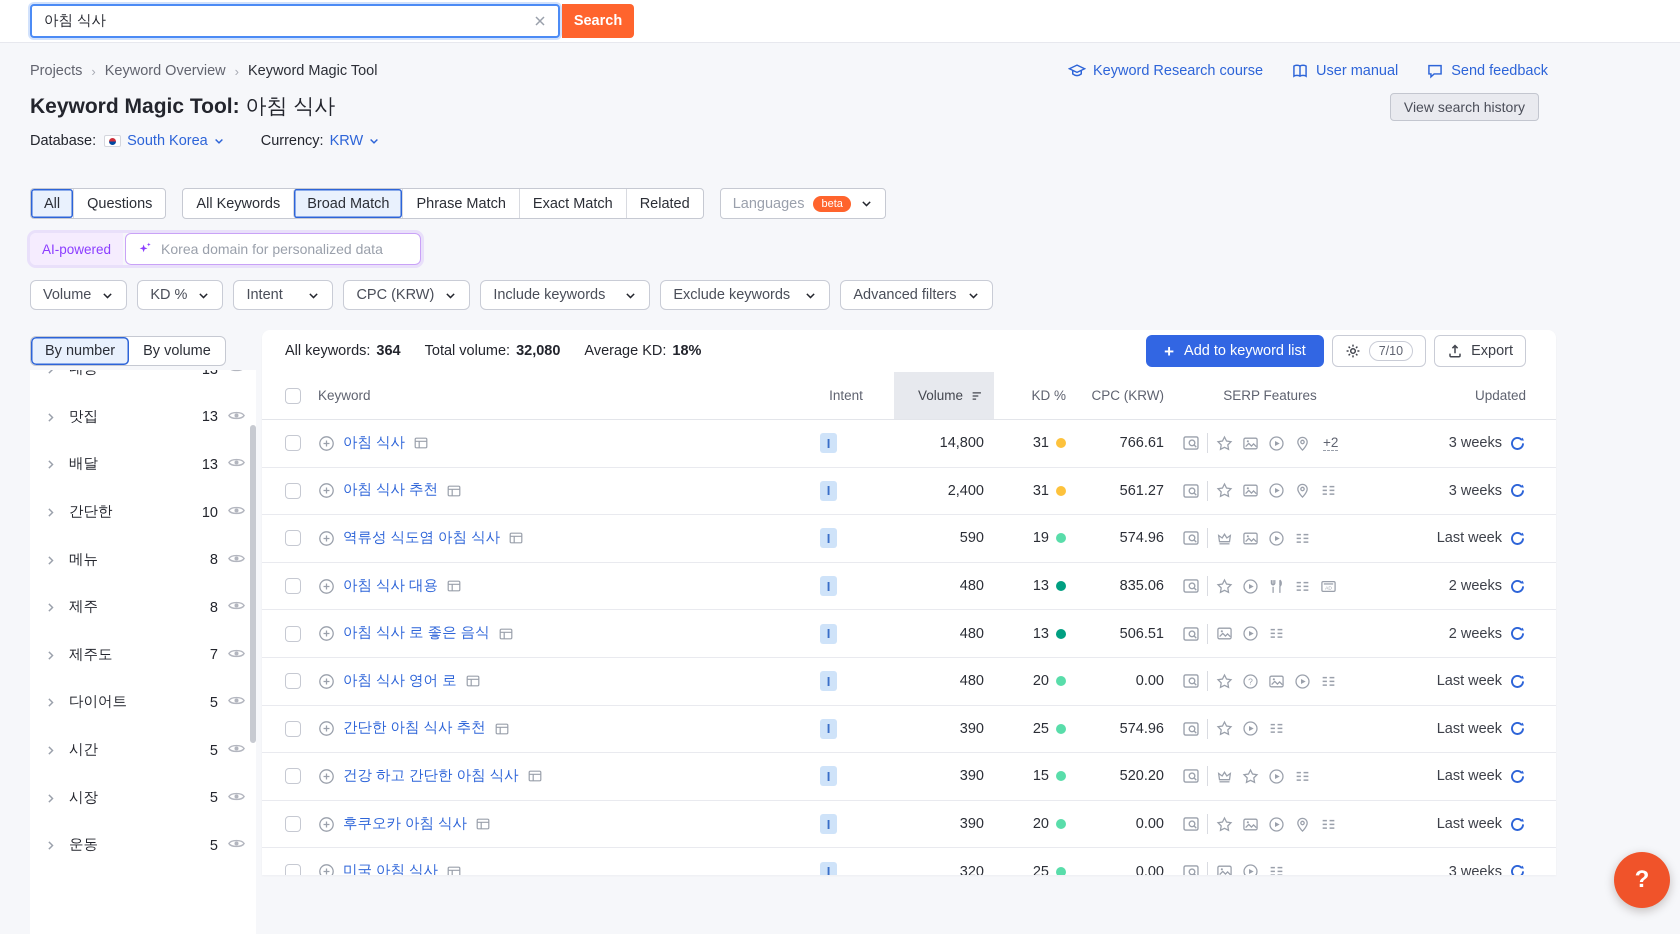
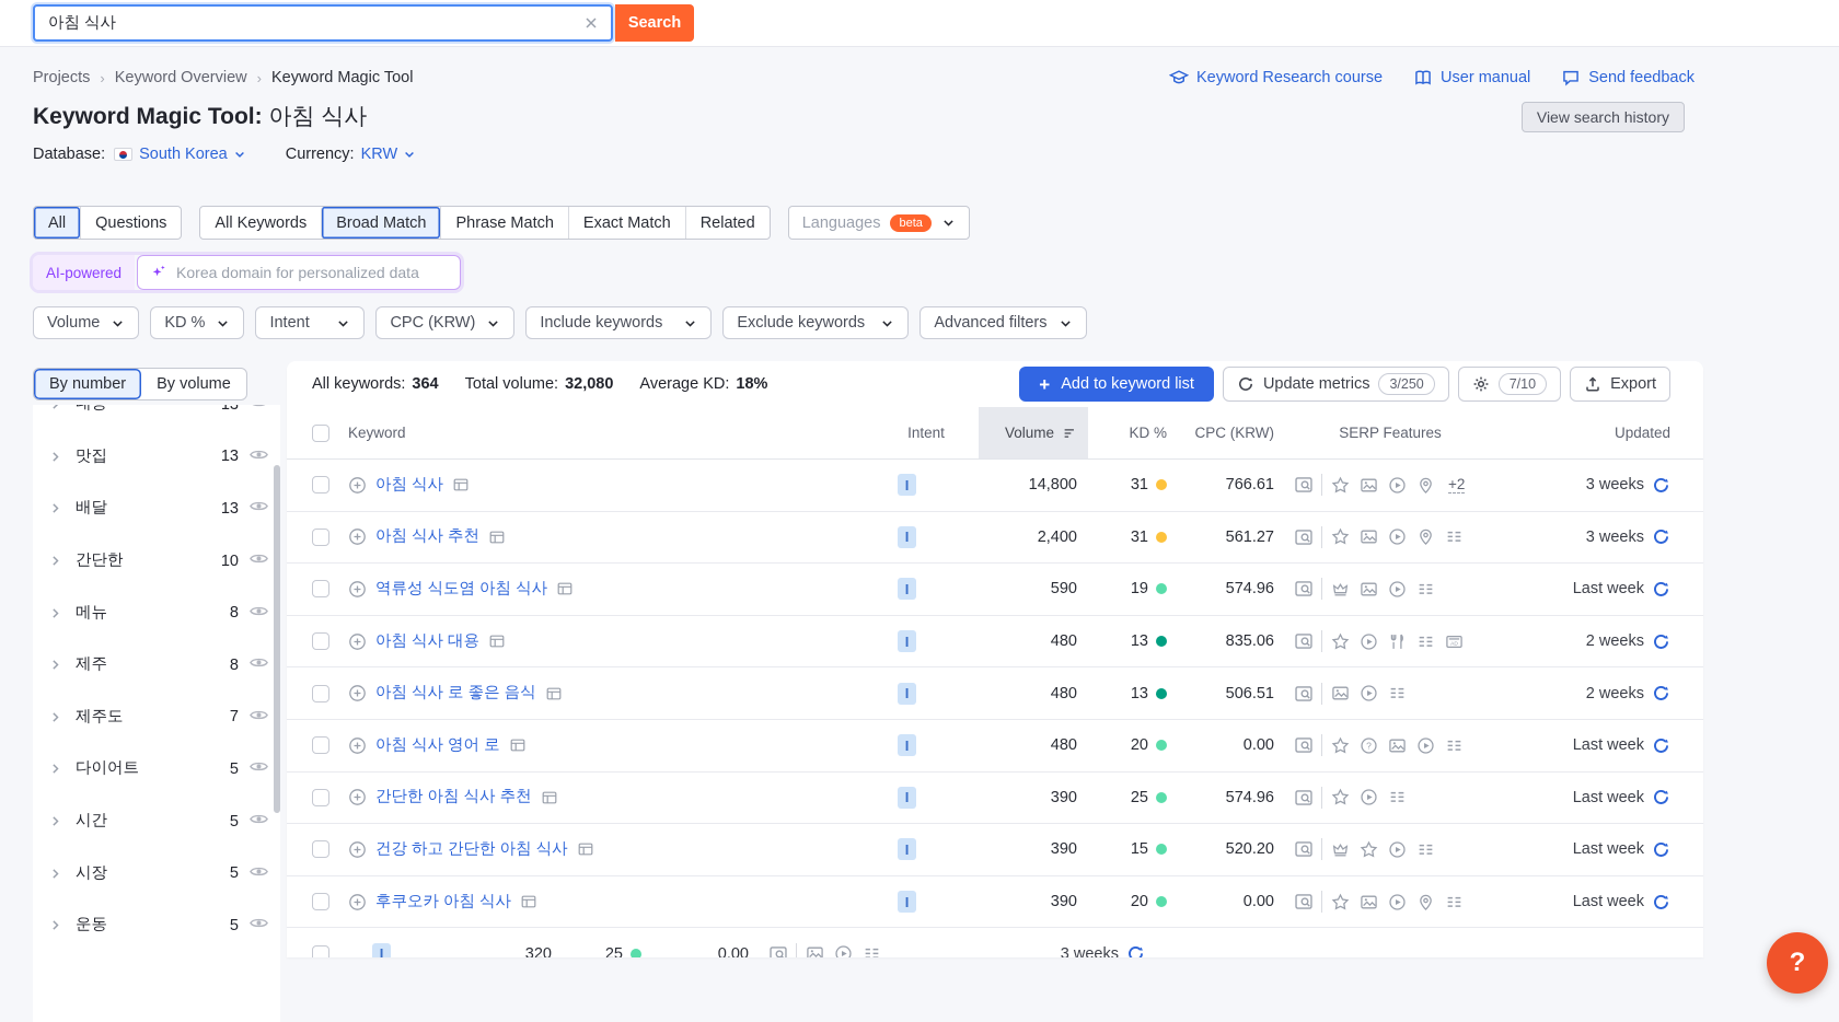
  아침 식사
  Search
  Projects
  ›
  Keyword Overview
  ›
  Keyword Magic Tool
  Keyword Research course
  User manual
  Send feedback
  Keyword Magic Tool: 아침 식사
  View search history
  Database:
  South Korea
  Currency:
  KRW
  All
  Questions
  All Keywords
  Broad Match
  Phrase Match
  Exact Match
  Related
  Languages
  beta
  AI-powered
  Korea domain for personalized data
  Volume
  KD %
  Intent
  CPC (KRW)
  Include keywords
  Exclude keywords
  Advanced filters
  By number
  By volume
  내용
  13
  맛집
  13
  배달
  13
  간단한
  10
  메뉴
  8
  제주
  8
  제주도
  7
  다이어트
  5
  시간
  5
  시장
  5
  운동
  5
  All keywords:
  364
  Total volume:
  32,080
  Average KD:
  18%
  +
  Add to keyword list
+ Update metrics
+ 3/250
  7/10
  Export
  Keyword
  Intent
  Volume
  KD %
  CPC (KRW)
  SERP Features
  Updated
  아침 식사
  I
  14,800
  31
  766.61
  +2
  3 weeks
  아침 식사 추천
  I
  2,400
  31
  561.27
  3 weeks
  역류성 식도염 아침 식사
  I
  590
  19
  574.96
  Last week
  아침 식사 대용
  I
  480
  13
  835.06
  2 weeks
  아침 식사 로 좋은 음식
  I
  480
  13
  506.51
  2 weeks
  아침 식사 영어 로
  I
  480
  20
  0.00
  ?
  Last week
  간단한 아침 식사 추천
  I
  390
  25
  574.96
  Last week
  건강 하고 간단한 아침 식사
  I
  390
  15
  520.20
  Last week
  후쿠오카 아침 식사
  I
  390
  20
  0.00
  Last week
- 미국 아침 식사
  I
  320
  25
  0.00
  3 weeks
  ?
